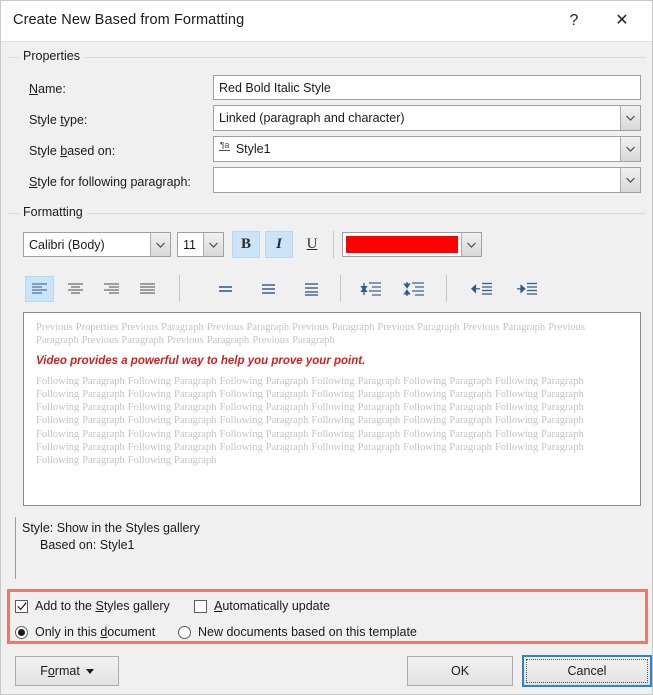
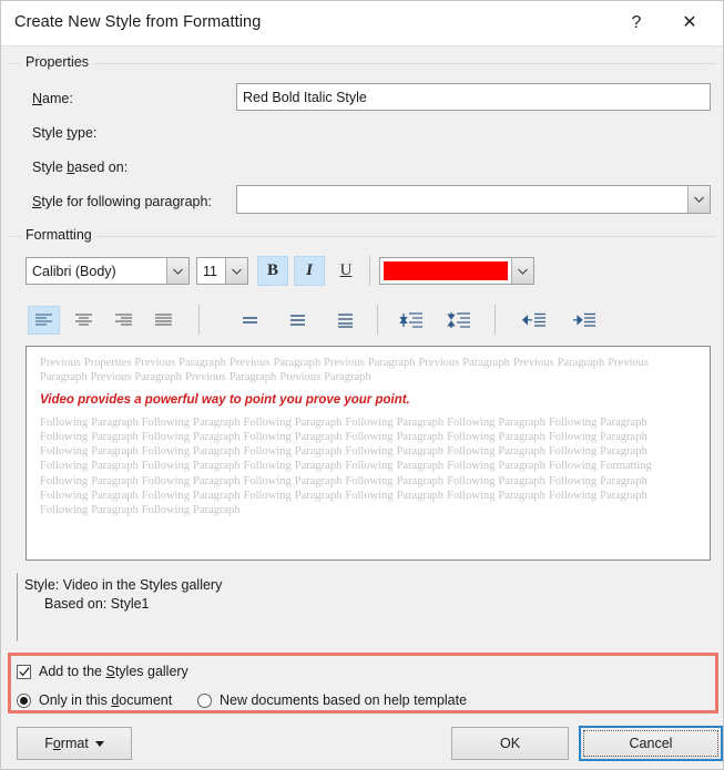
- Create New Based from Formatting
+ Create New Style from Formatting
  ?
  ✕
  Properties
  Name:
  Red Bold Italic Style
  Style type:
- Linked (paragraph and character)
  Style based on:
- ¶a
- Style1
  Style for following paragraph:
  Formatting
  Calibri (Body)
  11
  B
  I
  U
  Previous Properties Previous Paragraph Previous Paragraph Previous Paragraph Previous Paragraph Previous Paragraph Previous Paragraph Previous Paragraph Previous Paragraph Previous Paragraph
- Video provides a powerful way to help you prove your point.
+ Video provides a powerful way to point you prove your point.
- Following Paragraph Following Paragraph Following Paragraph Following Paragraph Following Paragraph Following Paragraph Following Paragraph Following Paragraph Following Paragraph Following Paragraph Following Paragraph Following Paragraph Following Paragraph Following Paragraph Following Paragraph Following Paragraph Following Paragraph Following Paragraph Following Paragraph Following Paragraph Following Paragraph Following Paragraph Following Paragraph Following Paragraph Following Paragraph Following Paragraph Following Paragraph Following Paragraph Following Paragraph Following Paragraph Following Paragraph Following Paragraph Following Paragraph Following Paragraph Following Paragraph Following Paragraph Following Paragraph Following Paragraph
+ Following Paragraph Following Paragraph Following Paragraph Following Paragraph Following Paragraph Following Paragraph Following Paragraph Following Paragraph Following Paragraph Following Paragraph Following Paragraph Following Paragraph Following Paragraph Following Paragraph Following Paragraph Following Paragraph Following Paragraph Following Paragraph Following Paragraph Following Paragraph Following Paragraph Following Paragraph Following Paragraph Following Formatting Following Paragraph Following Paragraph Following Paragraph Following Paragraph Following Paragraph Following Paragraph Following Paragraph Following Paragraph Following Paragraph Following Paragraph Following Paragraph Following Paragraph Following Paragraph Following Paragraph
- Style: Show in the Styles gallery
+ Style: Video in the Styles gallery
  Based on: Style1
  Add to the Styles gallery
- Automatically update
  Only in this document
- New documents based on this template
+ New documents based on help template
  Format
  OK
  Cancel
